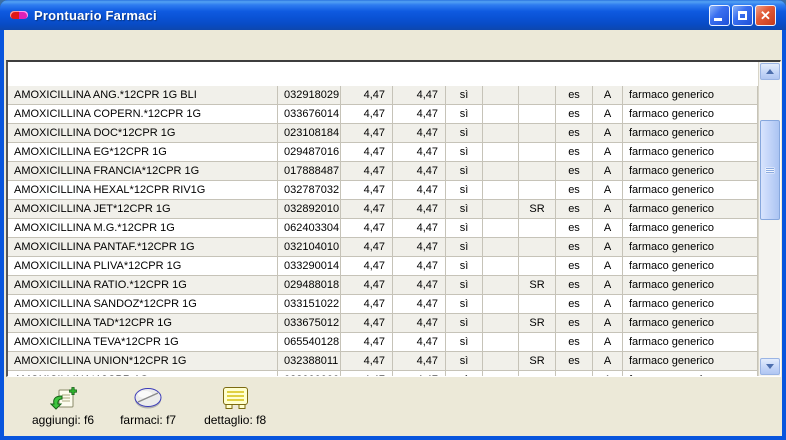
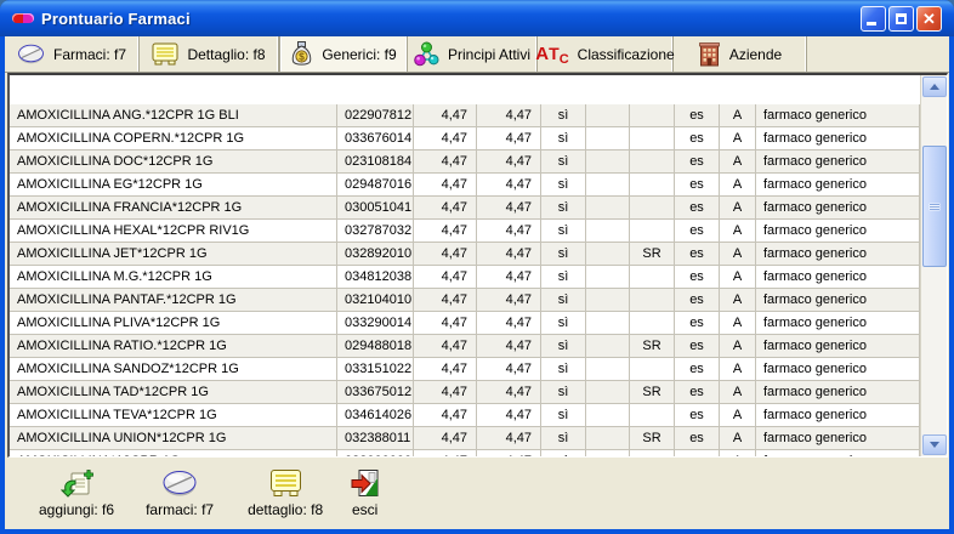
  Prontuario Farmaci
  ✕
+ Farmaci: f7
+ Dettaglio: f8
+ $
+ Generici: f9
+ Principi Attivi
+ ATC
+ Classificazione
+ Aziende
  AMOXICILLINA ANG.*12CPR 1G BLI
- 032918029
+ 022907812
  4,47
  4,47
  sì
  es
  A
  farmaco generico
  AMOXICILLINA COPERN.*12CPR 1G
  033676014
  4,47
  4,47
  sì
  es
  A
  farmaco generico
  AMOXICILLINA DOC*12CPR 1G
  023108184
  4,47
  4,47
  sì
  es
  A
  farmaco generico
  AMOXICILLINA EG*12CPR 1G
  029487016
  4,47
  4,47
  sì
  es
  A
  farmaco generico
  AMOXICILLINA FRANCIA*12CPR 1G
- 017888487
+ 030051041
  4,47
  4,47
  sì
  es
  A
  farmaco generico
  AMOXICILLINA HEXAL*12CPR RIV1G
  032787032
  4,47
  4,47
  sì
  es
  A
  farmaco generico
  AMOXICILLINA JET*12CPR 1G
  032892010
  4,47
  4,47
  sì
  SR
  es
  A
  farmaco generico
  AMOXICILLINA M.G.*12CPR 1G
- 062403304
+ 034812038
  4,47
  4,47
  sì
  es
  A
  farmaco generico
  AMOXICILLINA PANTAF.*12CPR 1G
  032104010
  4,47
  4,47
  sì
  es
  A
  farmaco generico
  AMOXICILLINA PLIVA*12CPR 1G
  033290014
  4,47
  4,47
  sì
  es
  A
  farmaco generico
  AMOXICILLINA RATIO.*12CPR 1G
  029488018
  4,47
  4,47
  sì
  SR
  es
  A
  farmaco generico
  AMOXICILLINA SANDOZ*12CPR 1G
  033151022
  4,47
  4,47
  sì
  es
  A
  farmaco generico
  AMOXICILLINA TAD*12CPR 1G
  033675012
  4,47
  4,47
  sì
  SR
  es
  A
  farmaco generico
  AMOXICILLINA TEVA*12CPR 1G
- 065540128
+ 034614026
  4,47
  4,47
  sì
  es
  A
  farmaco generico
  AMOXICILLINA UNION*12CPR 1G
  032388011
  4,47
  4,47
  sì
  SR
  es
  A
  farmaco generico
  aggiungi: f6
  farmaci: f7
  dettaglio: f8
+ esci
